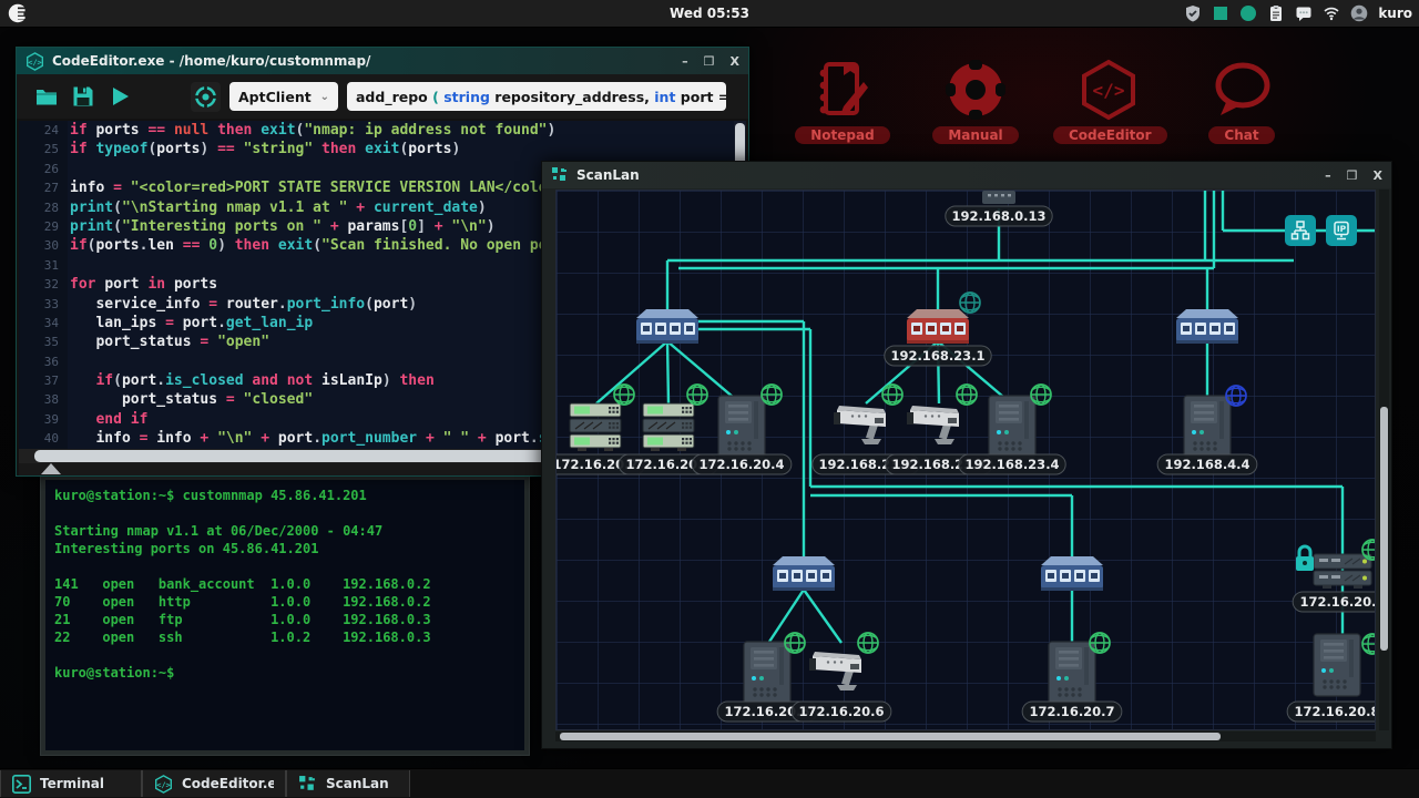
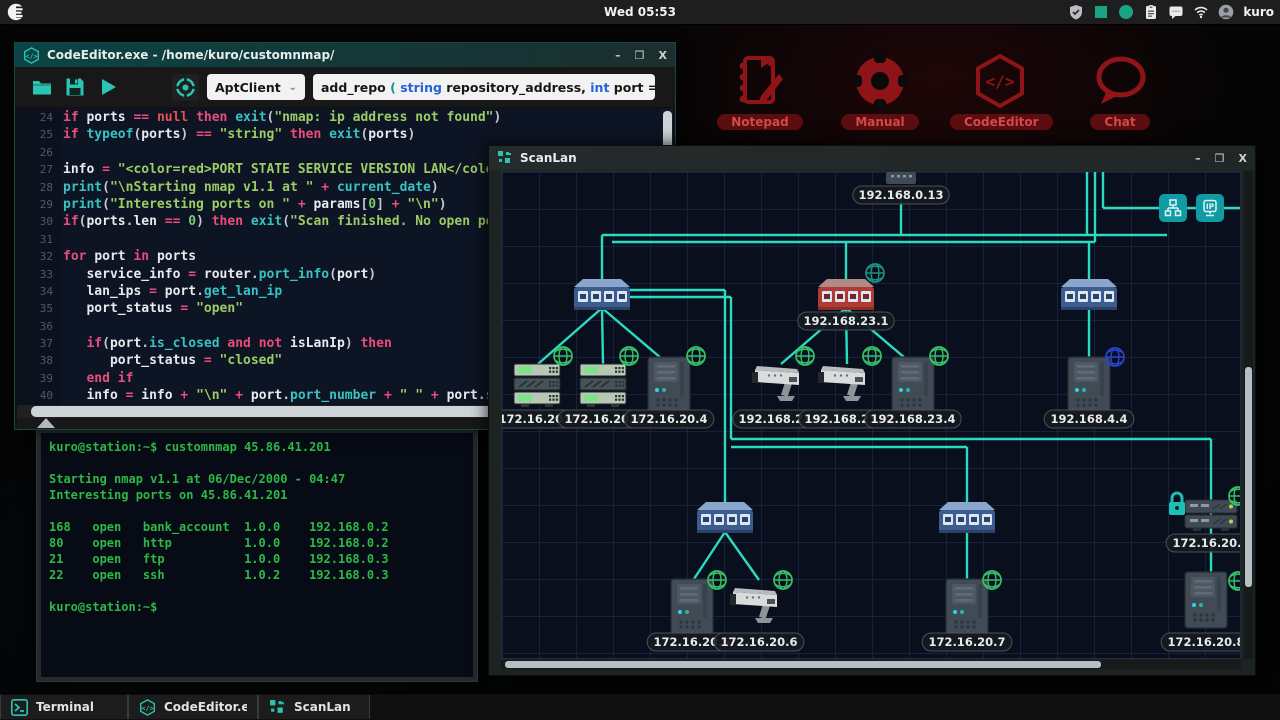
  Notepad
  Manual
  </>
  CodeEditor
  Chat
  Wed 05:53
  kuro
  kuro@station:~$ customnmap 45.86.41.201
  Starting nmap v1.1 at 06/Dec/2000 - 04:47
  Interesting ports on 45.86.41.201
- 141 open bank_account 1.0.0 192.168.0.2
+ 168 open bank_account 1.0.0 192.168.0.2
- 70 open http 1.0.0 192.168.0.2
+ 80 open http 1.0.0 192.168.0.2
  21 open ftp 1.0.0 192.168.0.3
  22 open ssh 1.0.2 192.168.0.3
  kuro@station:~$
  </>
  CodeEditor.exe - /home/kuro/customnmap/
  –
  ❒
  X
  AptClient
  ⌄
  add_repo ( string repository_address, int port =
  24 if ports == null then exit("nmap: ip address not found")
  25 if typeof(ports) == "string" then exit(ports)
  26
  27 info = "<color=red>PORT STATE SERVICE VERSION LAN</col
  28 print("\nStarting nmap v1.1 at " + current_date)
  29 print("Interesting ports on " + params[0] + "\n")
  30 if(ports.len == 0) then exit("Scan finished. No open p
  31
  32 for port in ports
  33 service_info = router.port_info(port)
  34 lan_ips = port.get_lan_ip
  35 port_status = "open"
  36
  37 if(port.is_closed and not isLanIp) then
  38 port_status = "closed"
  39 end if
  40 info = info + "\n" + port.port_number + " " + port.
  ScanLan
  –
  ❒
  X
  192.168.0.13
  192.168.23.1
  172.16.2
  172.16.2
  172.16.20.4
  192.168.23.4
  192.168.4.4
  172.16.2
  172.16.20.6
  172.16.20.7
  172.16.20.
  172.16.20.
  IP
  Terminal
  </>
  CodeEditor.e
  ScanLan
